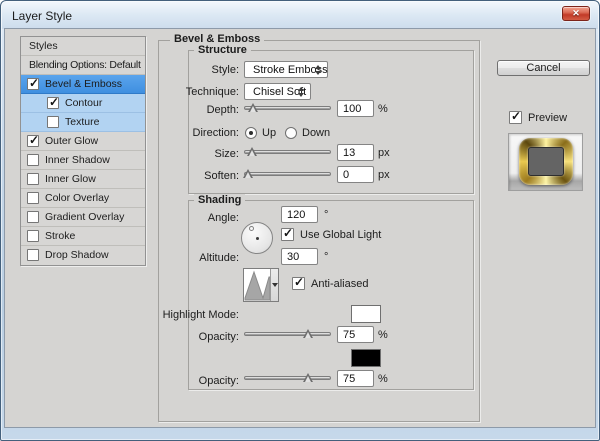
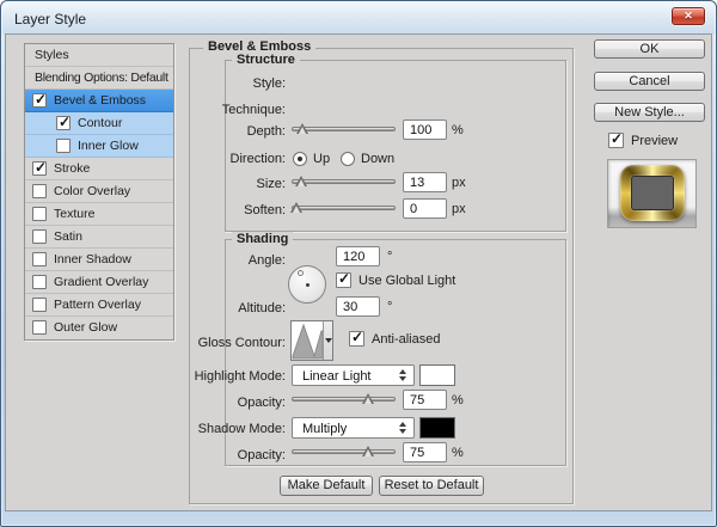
  Layer Style
  ✕
  Styles
  Blending Options: Default
  ✓
  Bevel & Emboss
  ✓
  Contour
- Texture
+ Inner Glow
  ✓
- Outer Glow
+ Stroke
- Inner Shadow
+ Color Overlay
- Inner Glow
+ Texture
+ Satin
- Color Overlay
+ Inner Shadow
  Gradient Overlay
+ Pattern Overlay
- Stroke
+ Outer Glow
- Drop Shadow
  Bevel & Emboss
  Structure
  Style:
- Stroke Emboss
  Technique:
- Chisel Soft
  Depth:
  100
  %
  Direction:
  Up
  Down
  Size:
  13
  px
  Soften:
  0
  px
  Shading
  Angle:
  120
  °
  ✓
  Use Global Light
  Altitude:
  30
  °
+ Gloss Contour:
  ✓
  Anti-aliased
  Highlight Mode:
+ Linear Light
  Opacity:
  75
  %
+ Shadow Mode:
+ Multiply
  Opacity:
  75
  %
+ Make Default
+ Reset to Default
+ OK
  Cancel
+ New Style...
  ✓
  Preview
